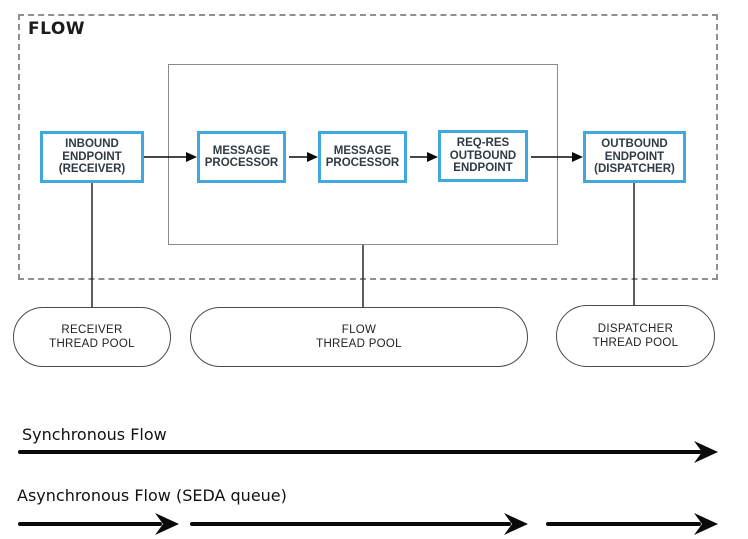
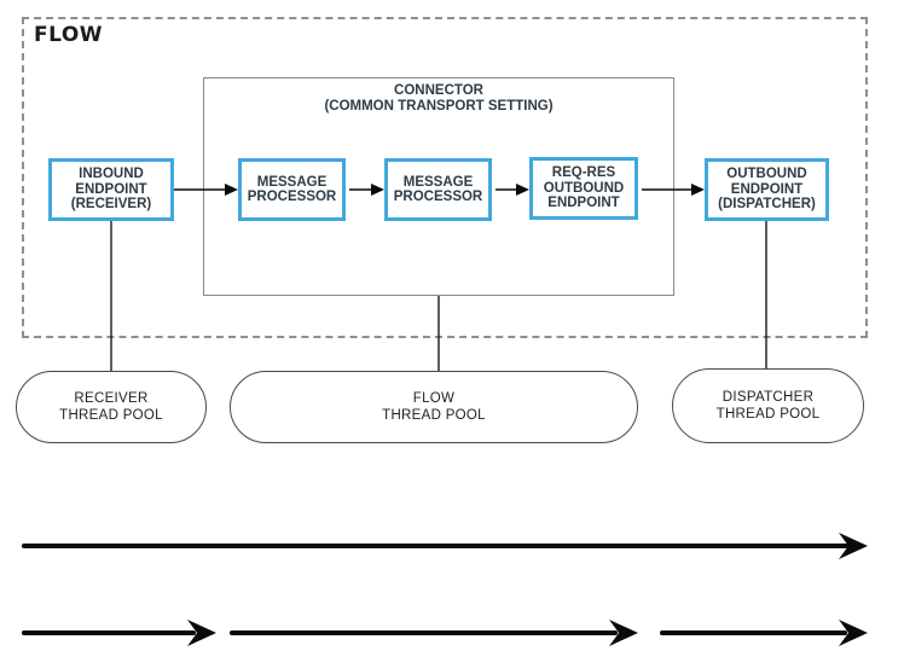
  FLOW
+ CONNECTOR
+ (COMMON TRANSPORT SETTING)
  INBOUND
  ENDPOINT
  (RECEIVER)
  MESSAGE
  PROCESSOR
  MESSAGE
  PROCESSOR
  REQ-RES
  OUTBOUND
  ENDPOINT
  OUTBOUND
  ENDPOINT
  (DISPATCHER)
  RECEIVER
  THREAD POOL
  FLOW
  THREAD POOL
  DISPATCHER
  THREAD POOL
- Synchronous Flow
- Asynchronous Flow (SEDA queue)
